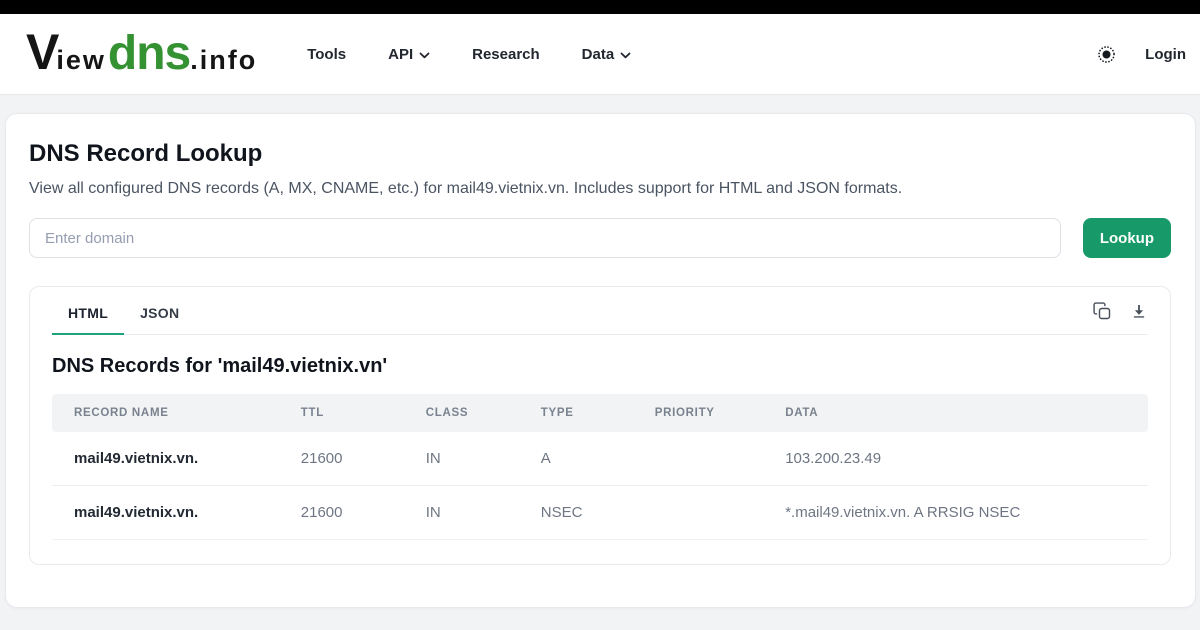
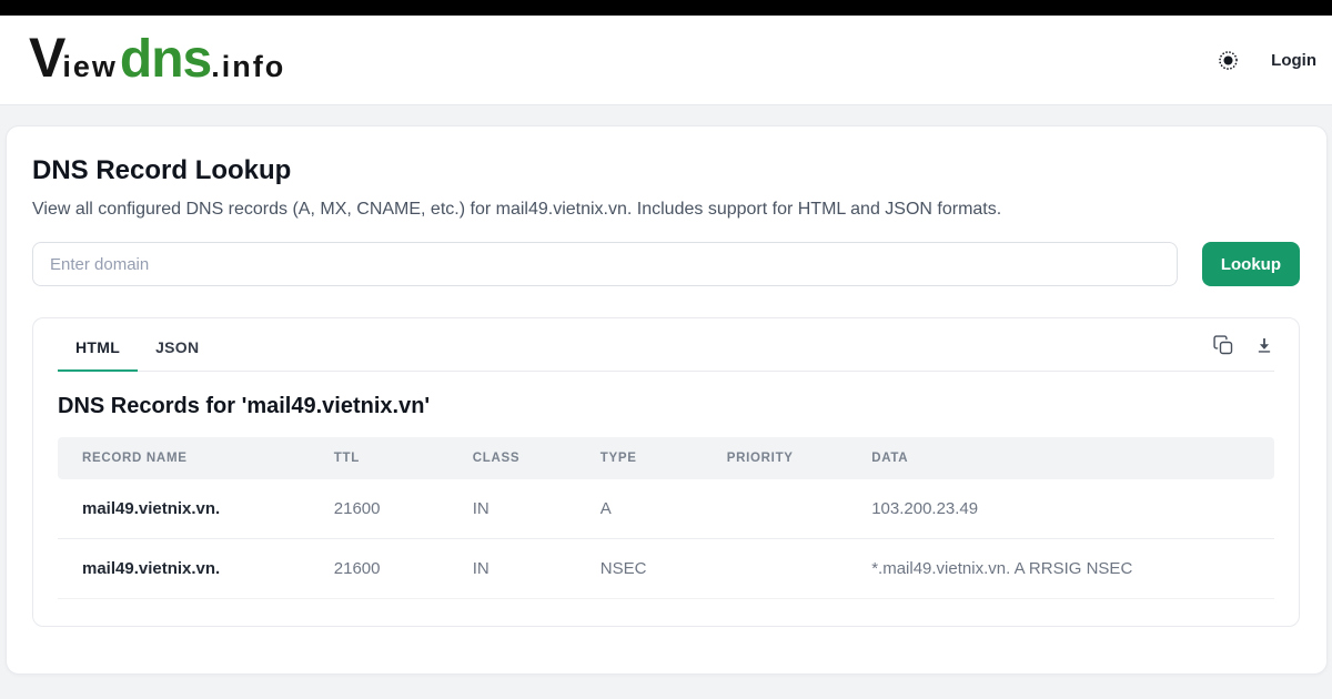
  V
  iew
  dns
  .info
- Tools
- API
- Research
- Data
  Login
  DNS Record Lookup
  View all configured DNS records (A, MX, CNAME, etc.) for mail49.vietnix.vn. Includes support for HTML and JSON formats.
  Enter domain
  Lookup
  HTML
  JSON
  DNS Records for 'mail49.vietnix.vn'
  RECORD NAME	TTL	CLASS	TYPE	PRIORITY	DATA
  mail49.vietnix.vn.	21600	IN	A		103.200.23.49
  mail49.vietnix.vn.	21600	IN	NSEC		*.mail49.vietnix.vn. A RRSIG NSEC
